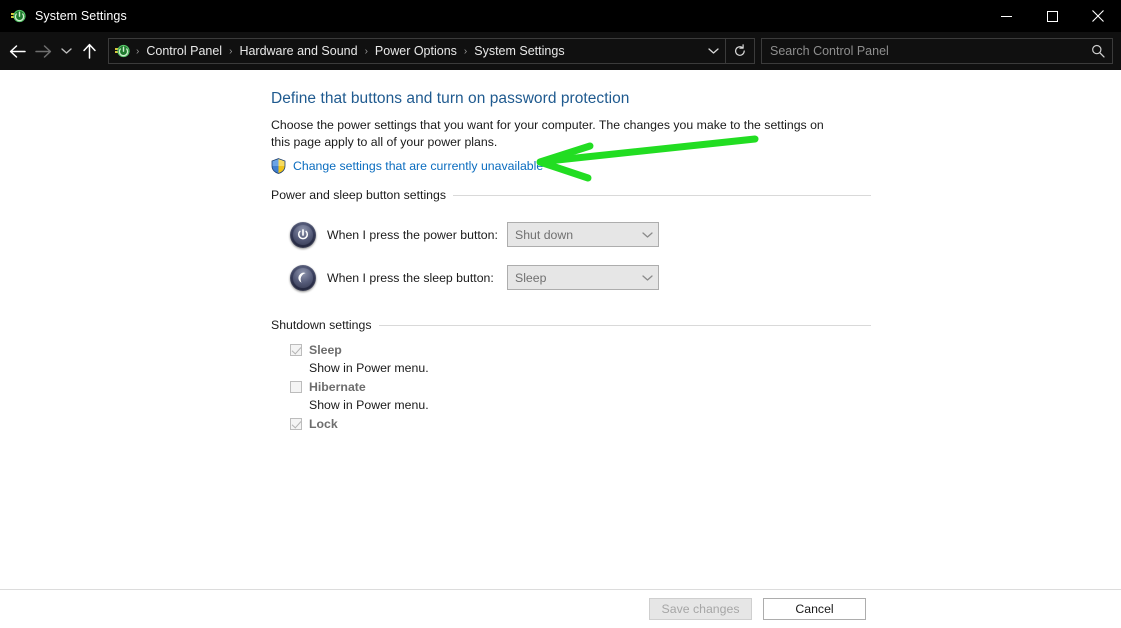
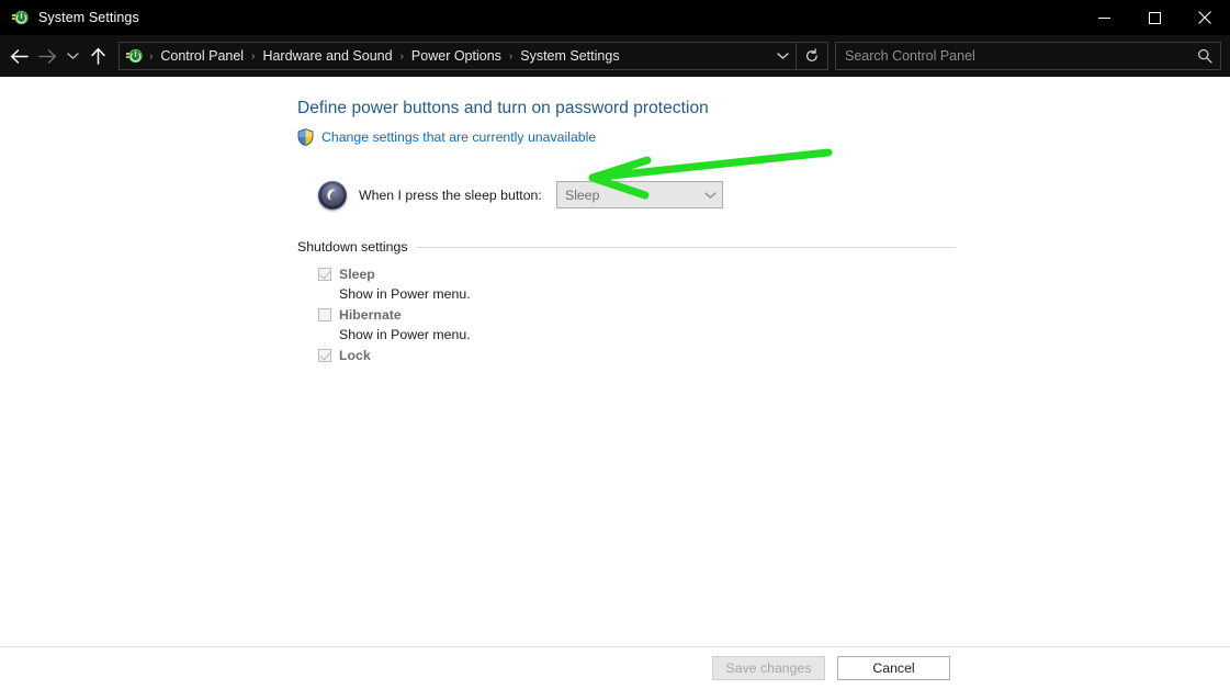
  System Settings
  ›
  Control Panel
  ›
  Hardware and Sound
  ›
  Power Options
  ›
  System Settings
  Search Control Panel
- Define that buttons and turn on password protection
+ Define power buttons and turn on password protection
- Choose the power settings that you want for your computer. The changes you make to the settings on this page apply to all of your power plans.
  Change settings that are currently unavailable
- Power and sleep button settings
- When I press the power button:
- Shut down
  When I press the sleep button:
  Sleep
  Shutdown settings
  Sleep
  Show in Power menu.
  Hibernate
  Show in Power menu.
  Lock
  Save changes
  Cancel
